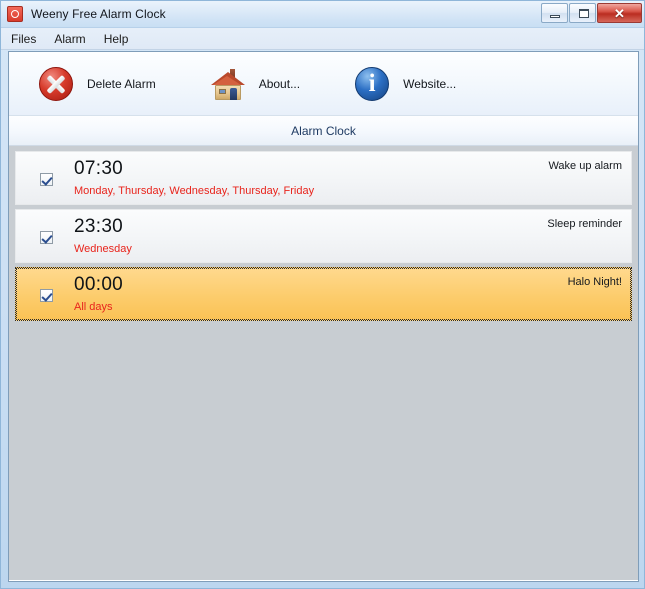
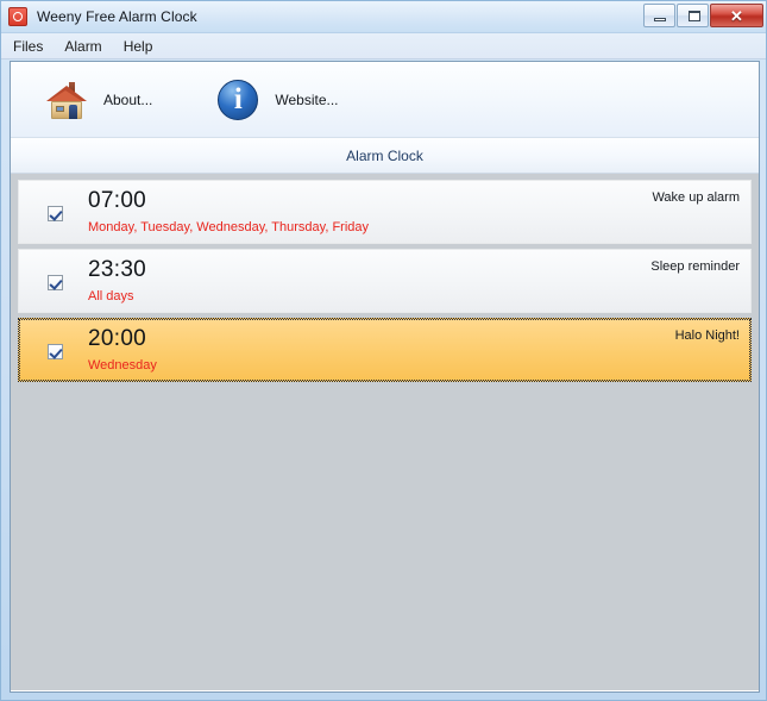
  Weeny Free Alarm Clock
  ✕
  Files
  Alarm
  Help
- Delete Alarm
  About...
  i
  Website...
  Alarm Clock
- 07:30
+ 07:00
- Monday, Thursday, Wednesday, Thursday, Friday
+ Monday, Tuesday, Wednesday, Thursday, Friday
  Wake up alarm
  23:30
- Wednesday
+ All days
  Sleep reminder
- 00:00
+ 20:00
- All days
+ Wednesday
  Halo Night!
